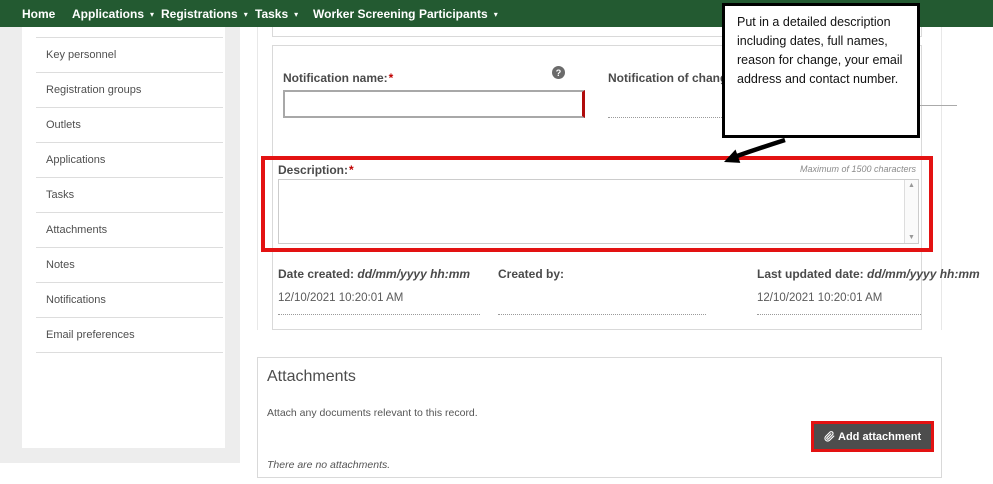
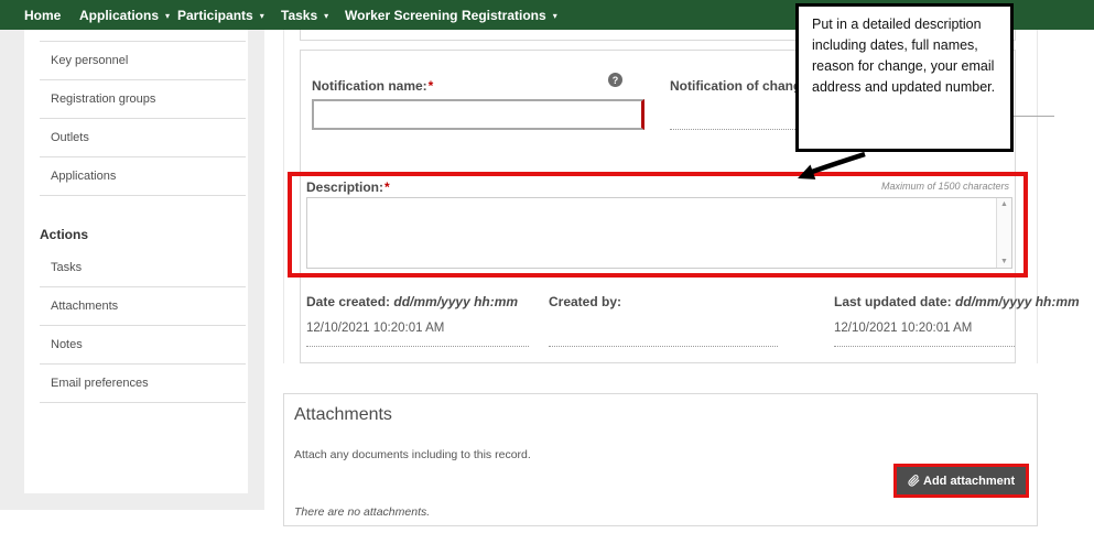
  Home
  Applications
  ▾
- Registrations
+ Participants
  ▾
  Tasks
  ▾
  Worker Screening
- Participants
+ Registrations
  ▾
  Key personnel
  Registration groups
  Outlets
  Applications
+ Actions
  Tasks
  Attachments
  Notes
- Notifications
  Email preferences
  Notification name:*
  ?
  Notification of chan
  Description:*
  Maximum of 1500 characters
  Date created: dd/mm/yyyy hh:mm
  12/10/2021 10:20:01 AM
  Created by:
  Last updated date: dd/mm/yyyy hh:mm
  12/10/2021 10:20:01 AM
  Attachments
- Attach any documents relevant to this record.
+ Attach any documents including to this record.
  Add attachment
  There are no attachments.
- Put in a detailed description including dates, full names, reason for change, your email address and contact number.
+ Put in a detailed description including dates, full names, reason for change, your email address and updated number.
